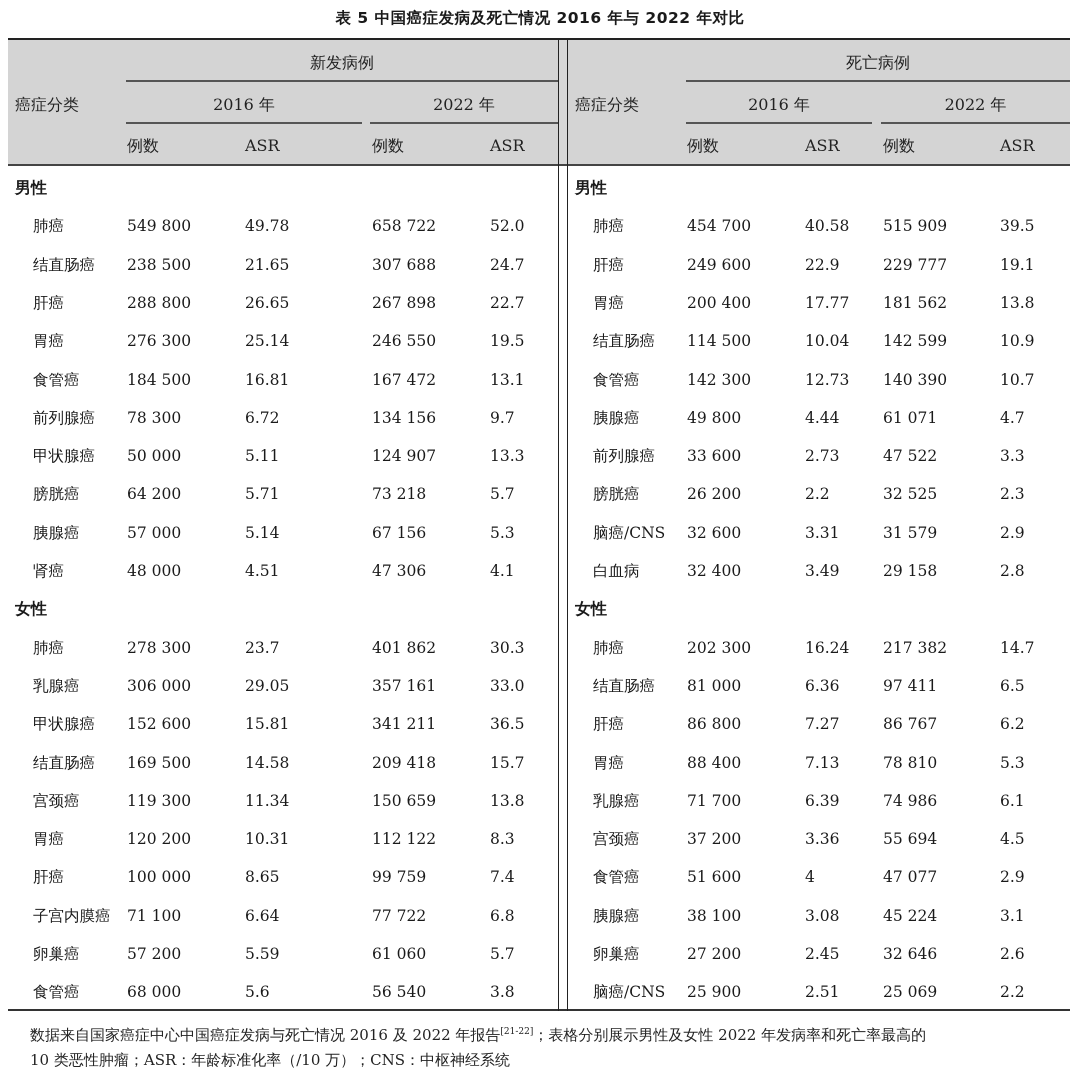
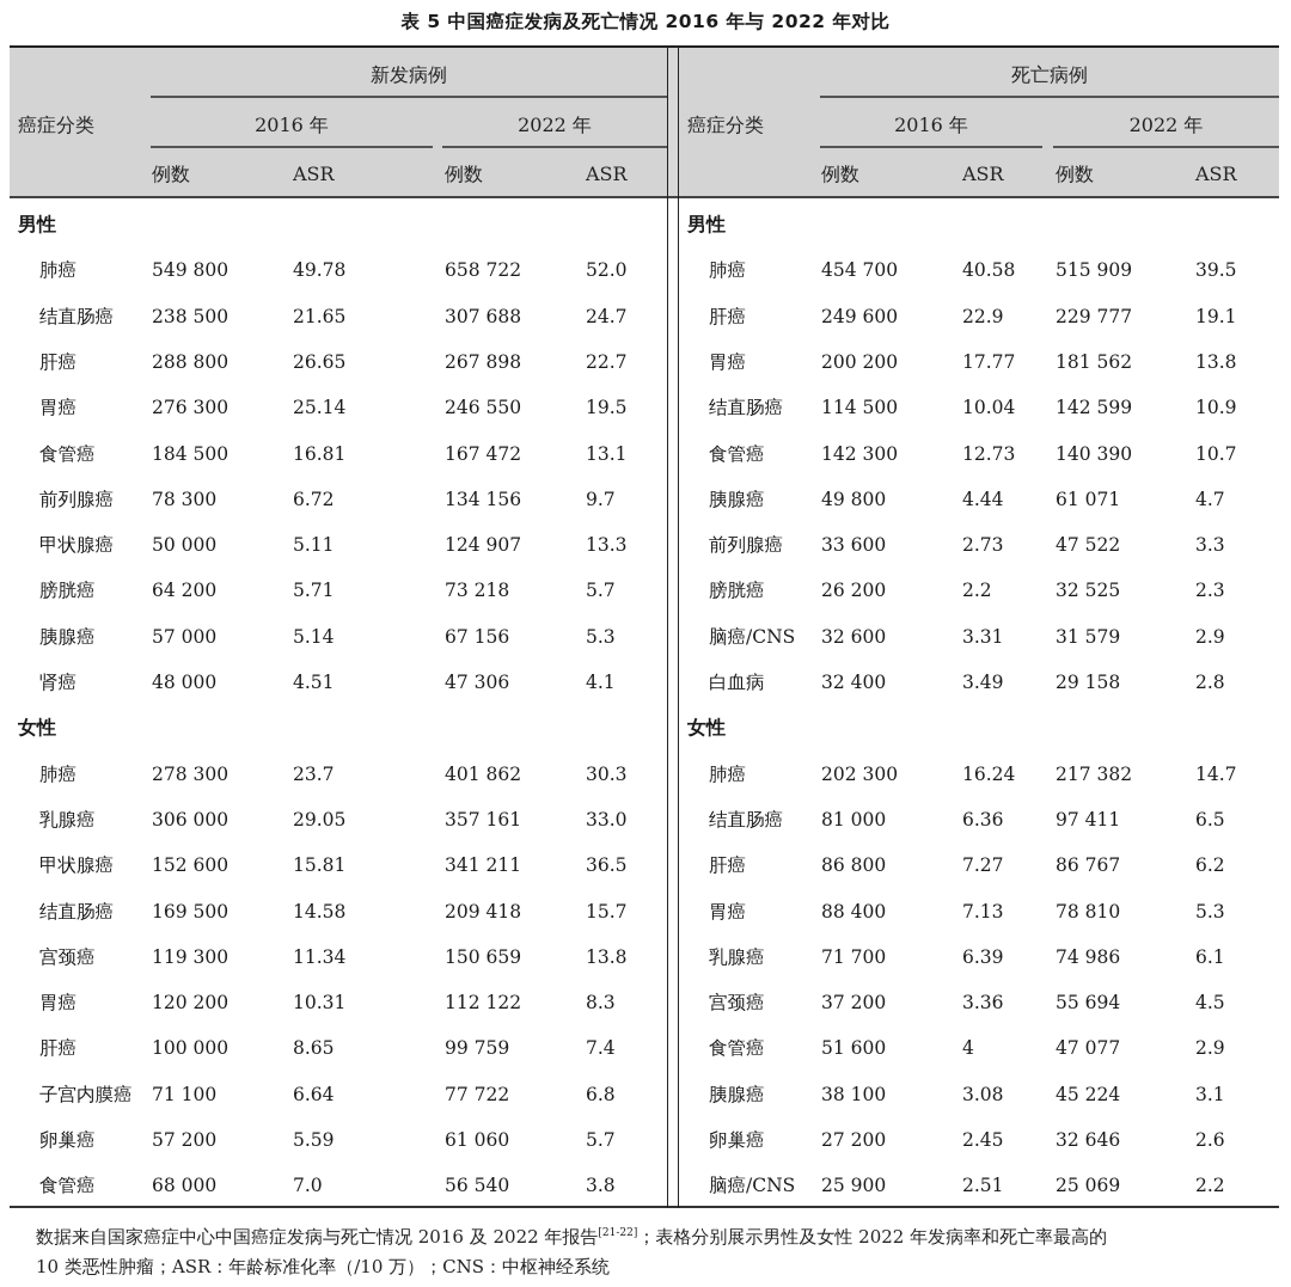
  表 5 中国癌症发病及死亡情况 2016 年与 2022 年对比
  癌症分类
  新发病例
  2016 年
  2022 年
  例数
  ASR
  例数
  ASR
  癌症分类
  死亡病例
  2016 年
  2022 年
  例数
  ASR
  例数
  ASR
  男性
  肺癌
  549 800
  49.78
  658 722
  52.0
  结直肠癌
  238 500
  21.65
  307 688
  24.7
  肝癌
  288 800
  26.65
  267 898
  22.7
  胃癌
  276 300
  25.14
  246 550
  19.5
  食管癌
  184 500
  16.81
  167 472
  13.1
  前列腺癌
  78 300
  6.72
  134 156
  9.7
  甲状腺癌
  50 000
  5.11
  124 907
  13.3
  膀胱癌
  64 200
  5.71
  73 218
  5.7
  胰腺癌
  57 000
  5.14
  67 156
  5.3
  肾癌
  48 000
  4.51
  47 306
  4.1
  女性
  肺癌
  278 300
  23.7
  401 862
  30.3
  乳腺癌
  306 000
  29.05
  357 161
  33.0
  甲状腺癌
  152 600
  15.81
  341 211
  36.5
  结直肠癌
  169 500
  14.58
  209 418
  15.7
  宫颈癌
  119 300
  11.34
  150 659
  13.8
  胃癌
  120 200
  10.31
  112 122
  8.3
  肝癌
  100 000
  8.65
  99 759
  7.4
  子宫内膜癌
  71 100
  6.64
  77 722
  6.8
  卵巢癌
  57 200
  5.59
  61 060
  5.7
  食管癌
  68 000
- 5.6
+ 7.0
  56 540
  3.8
  男性
  肺癌
  454 700
  40.58
  515 909
  39.5
  肝癌
  249 600
  22.9
  229 777
  19.1
  胃癌
- 200 400
+ 200 200
  17.77
  181 562
  13.8
  结直肠癌
  114 500
  10.04
  142 599
  10.9
  食管癌
  142 300
  12.73
  140 390
  10.7
  胰腺癌
  49 800
  4.44
  61 071
  4.7
  前列腺癌
  33 600
  2.73
  47 522
  3.3
  膀胱癌
  26 200
  2.2
  32 525
  2.3
  脑癌/CNS
  32 600
  3.31
  31 579
  2.9
  白血病
  32 400
  3.49
  29 158
  2.8
  女性
  肺癌
  202 300
  16.24
  217 382
  14.7
  结直肠癌
  81 000
  6.36
  97 411
  6.5
  肝癌
  86 800
  7.27
  86 767
  6.2
  胃癌
  88 400
  7.13
  78 810
  5.3
  乳腺癌
  71 700
  6.39
  74 986
  6.1
  宫颈癌
  37 200
  3.36
  55 694
  4.5
  食管癌
  51 600
  4
  47 077
  2.9
  胰腺癌
  38 100
  3.08
  45 224
  3.1
  卵巢癌
  27 200
  2.45
  32 646
  2.6
  脑癌/CNS
  25 900
  2.51
  25 069
  2.2
  数据来自国家癌症中心中国癌症发病与死亡情况 2016 及 2022 年报告[21-22]；表格分别展示男性及女性 2022 年发病率和死亡率最高的
  10 类恶性肿瘤；ASR：年龄标准化率（/10 万）；CNS：中枢神经系统
